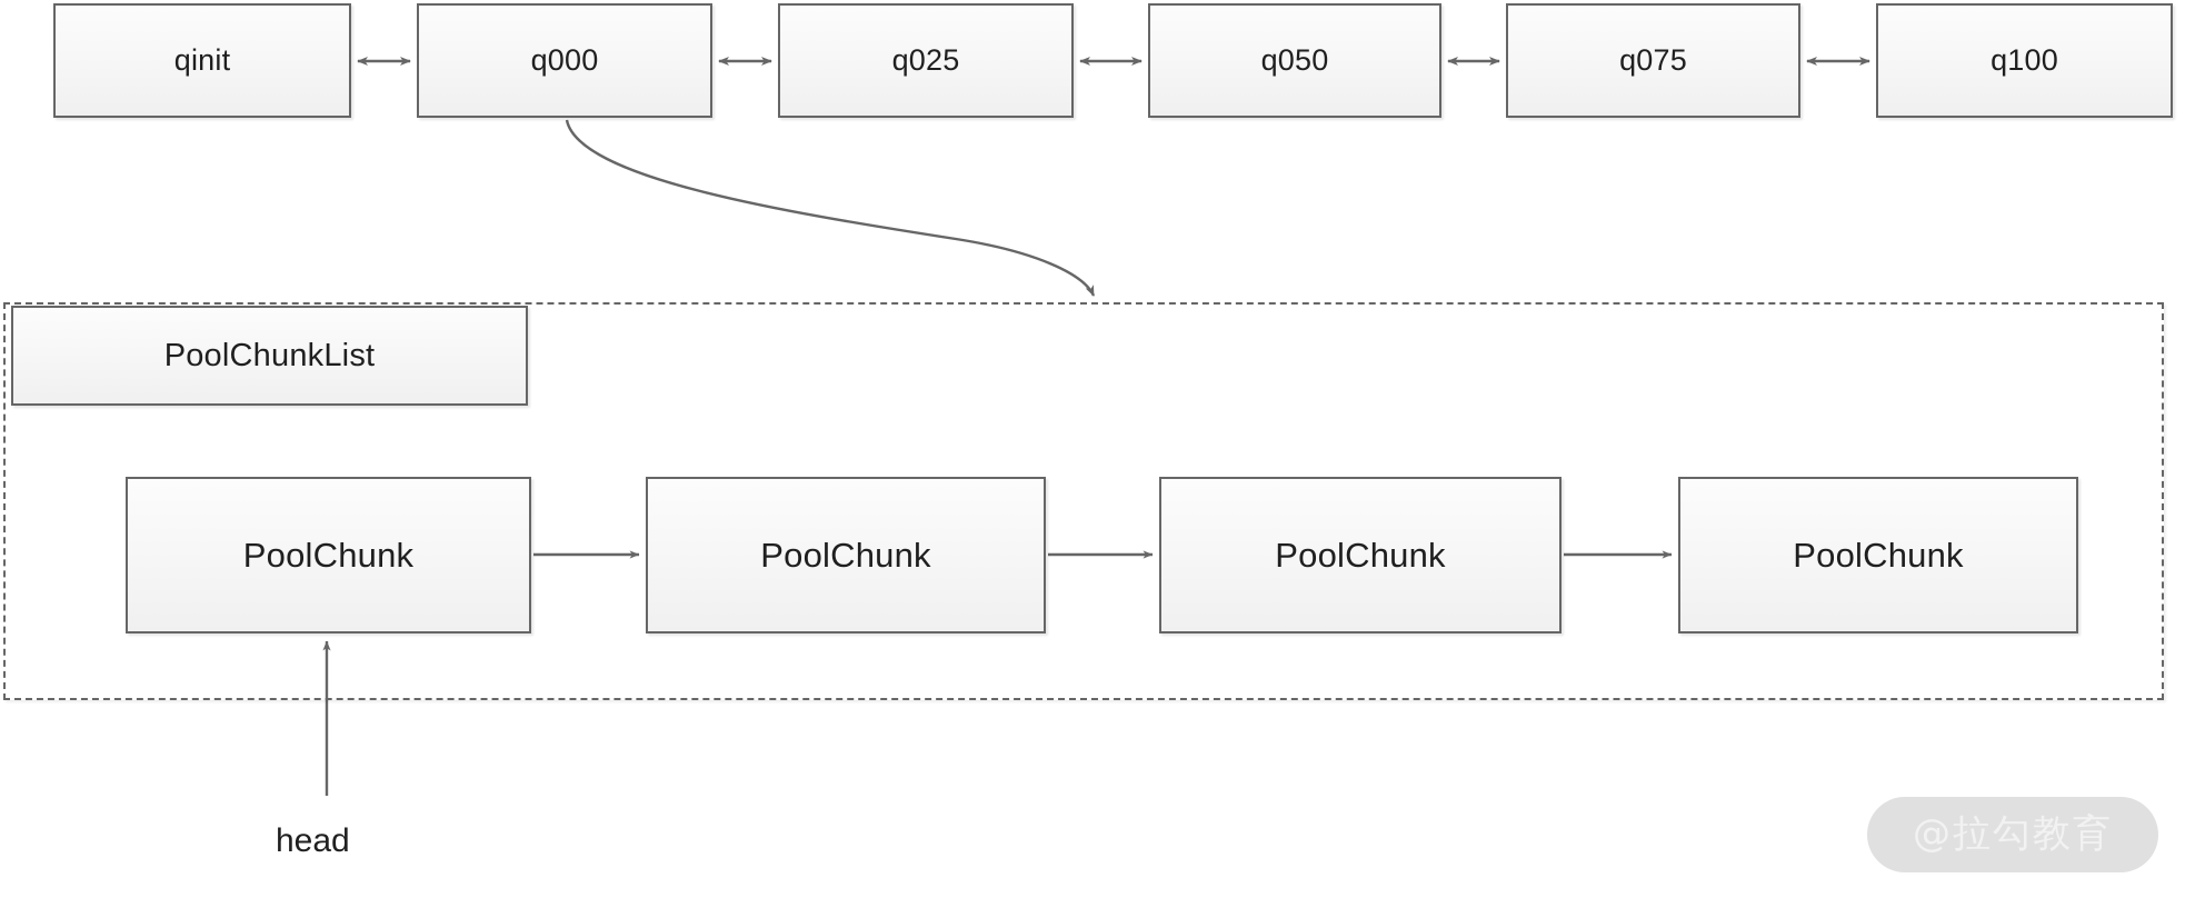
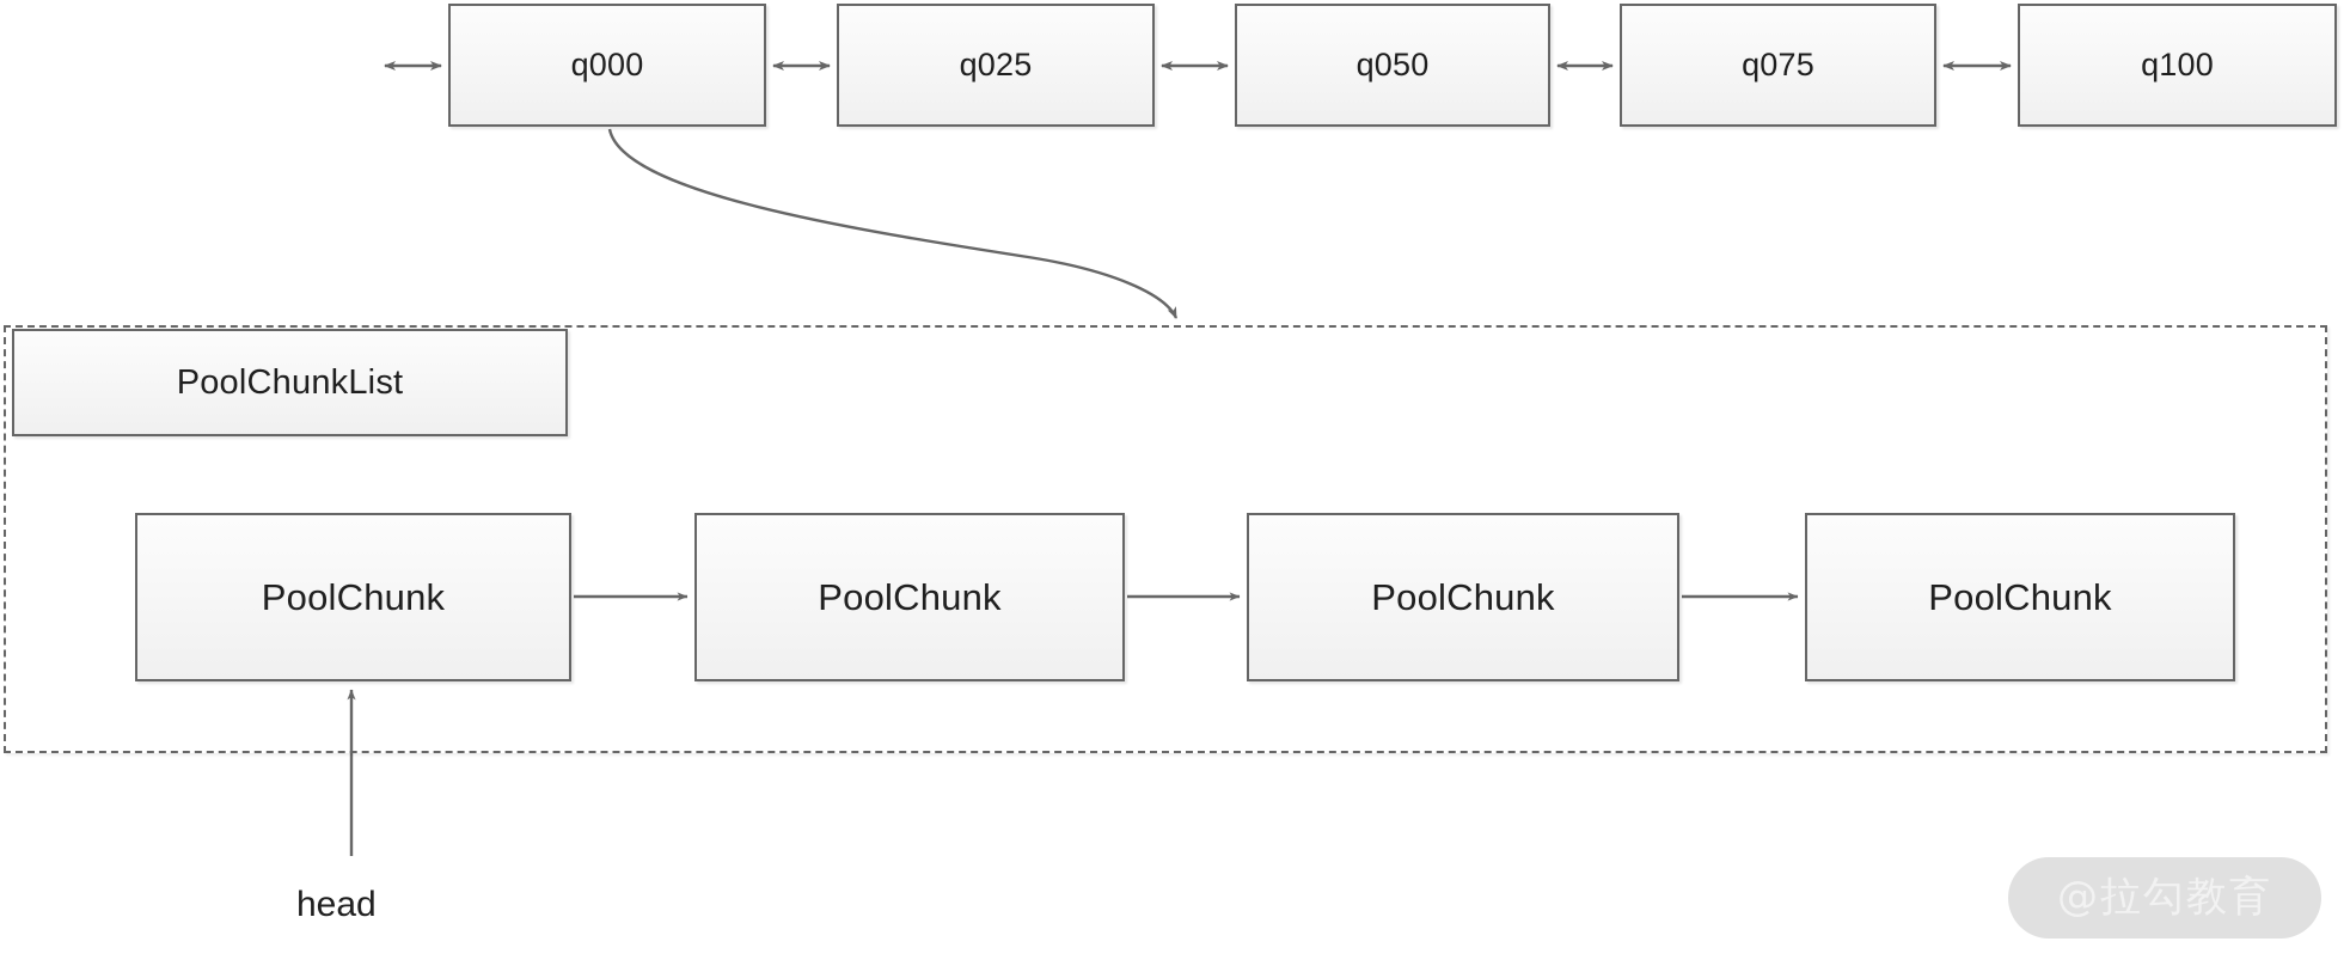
- qinit
  q000
  q025
  q050
  q075
  q100
  PoolChunkList
  PoolChunk
  PoolChunk
  PoolChunk
  PoolChunk
  head
